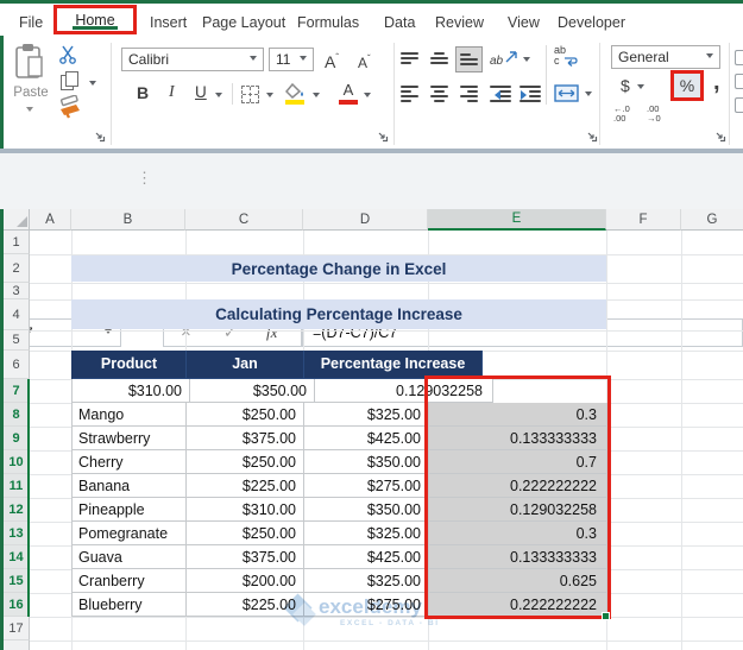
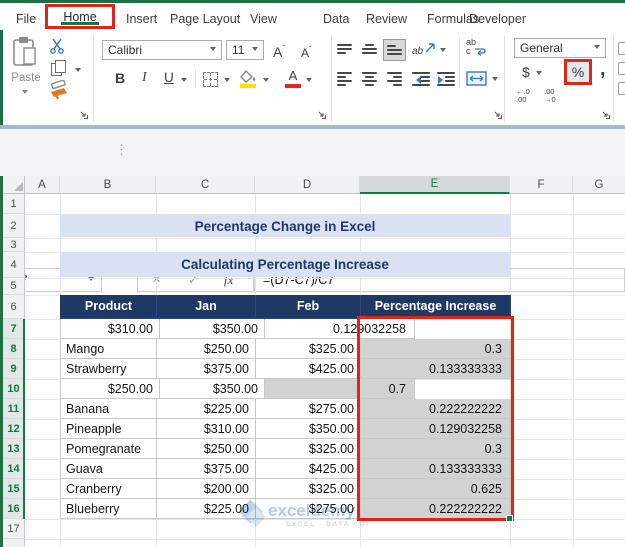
  File
  Home
  Insert
  Page Layout
- Formulas
+ View
  Data
  Review
- View
+ Formulas
  Developer
  Paste
  Calibri
  11
  Aˆ
  Aˇ
  B
  I
  U
  A
  ab
  ab
  c
  General
  $
  %
  ,
  ←.0
  .00
  .00
  →0
  ⋮
  ✓
  fx
  =(D7-C7)/C7
  A
  B
  C
  D
  E
  F
  G
  1
  2
  3
  4
  5
  6
  7
  8
  9
  10
  11
  12
  13
  14
  15
  16
  17
  Percentage Change in Excel
  Calculating Percentage Increase
  Product
  Jan
+ Feb
  Percentage Increase
  $310.00
  $350.00
  0.129032258
  Mango
  $250.00
  $325.00
  0.3
  Strawberry
  $375.00
  $425.00
  0.133333333
- Cherry
  $250.00
  $350.00
  0.7
  Banana
  $225.00
  $275.00
  0.222222222
  Pineapple
  $310.00
  $350.00
  0.129032258
  Pomegranate
  $250.00
  $325.00
  0.3
  Guava
  $375.00
  $425.00
  0.133333333
  Cranberry
  $200.00
  $325.00
  0.625
  Blueberry
  $225.0
  $275.00
  0.222222222
  exceldemy
